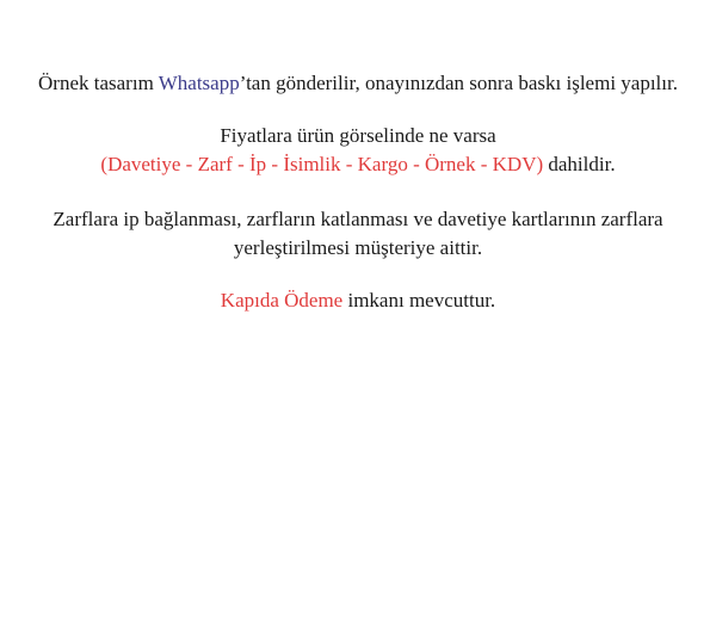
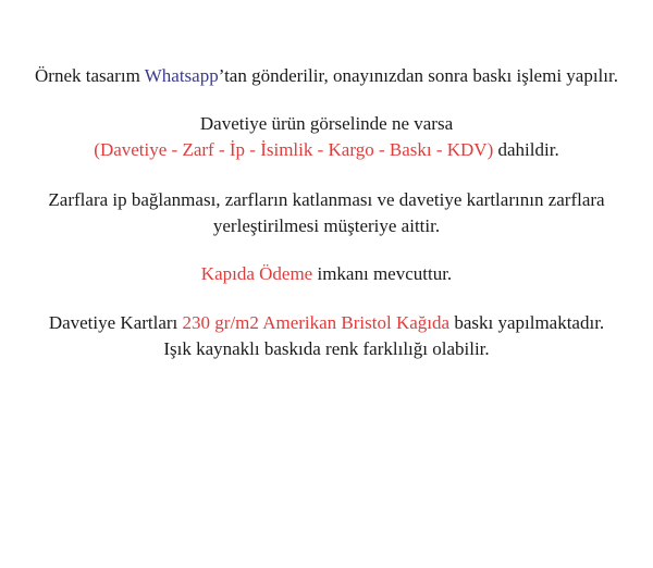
  Örnek tasarım Whatsapp’tan gönderilir, onayınızdan sonra baskı işlemi yapılır.
- Fiyatlara ürün görselinde ne varsa
+ Davetiye ürün görselinde ne varsa
- (Davetiye - Zarf - İp - İsimlik - Kargo - Örnek - KDV) dahildir.
+ (Davetiye - Zarf - İp - İsimlik - Kargo - Baskı - KDV) dahildir.
  Zarflara ip bağlanması, zarfların katlanması ve davetiye kartlarının zarflara yerleştirilmesi müşteriye aittir.
  Kapıda Ödeme imkanı mevcuttur.
+ Davetiye Kartları 230 gr/m2 Amerikan Bristol Kağıda baskı yapılmaktadır.
+ Işık kaynaklı baskıda renk farklılığı olabilir.
